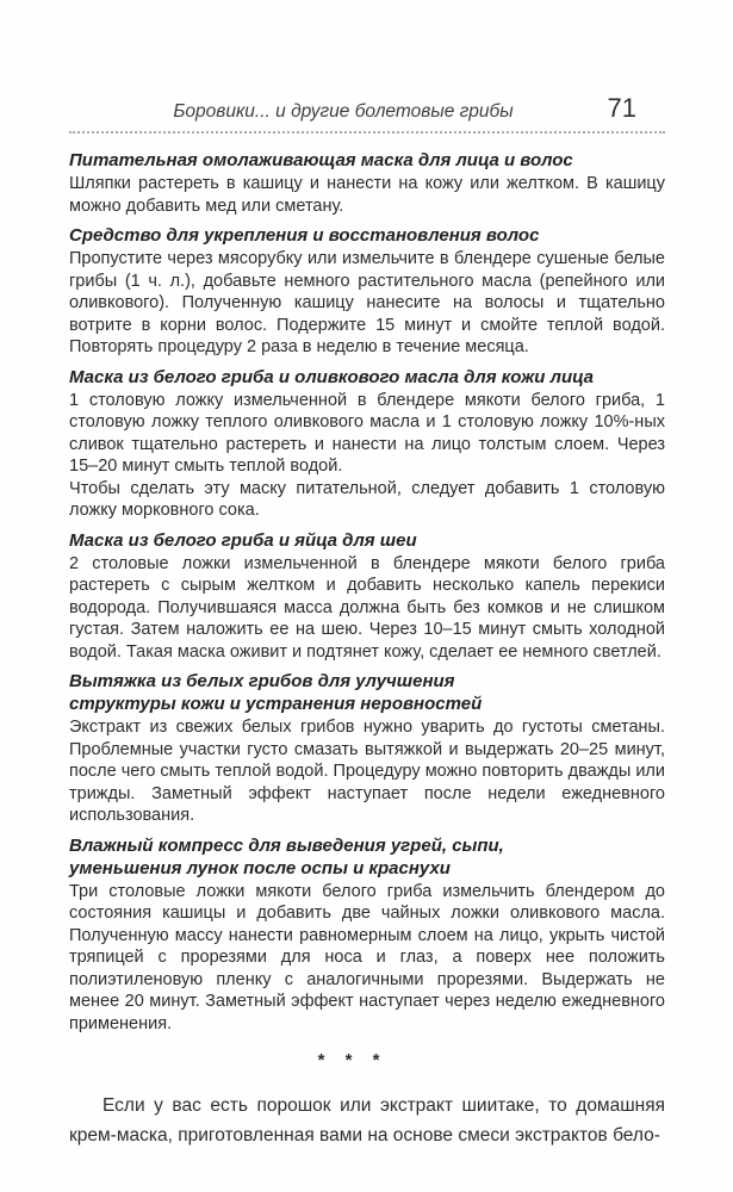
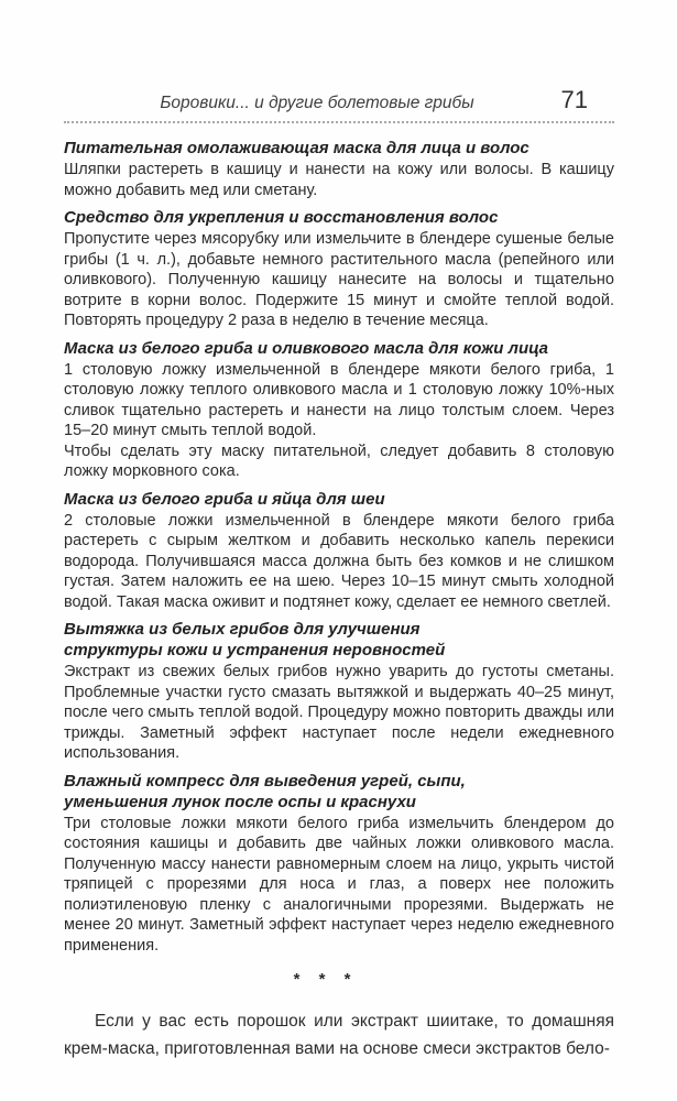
  Боровики... и другие болетовые грибы
  71
  Питательная омолаживающая маска для лица и волос
- Шляпки растереть в кашицу и нанести на кожу или желтком. В кашицу можно добавить мед или сметану.
+ Шляпки растереть в кашицу и нанести на кожу или волосы. В кашицу можно добавить мед или сметану.
  Средство для укрепления и восстановления волос
  Пропустите через мясорубку или измельчите в блендере сушеные белые грибы (1 ч. л.), добавьте немного растительного масла (репейного или оливкового). Полученную кашицу нанесите на волосы и тщательно вотрите в корни волос. Подержите 15 минут и смойте теплой водой. Повторять процедуру 2 раза в неделю в течение месяца.
  Маска из белого гриба и оливкового масла для кожи лица
  1 столовую ложку измельченной в блендере мякоти белого гриба, 1 столовую ложку теплого оливкового масла и 1 столовую ложку 10%-ных сливок тщательно растереть и нанести на лицо толстым слоем. Через 15–20 минут смыть теплой водой.
- Чтобы сделать эту маску питательной, следует добавить 1 столовую ложку морковного сока.
+ Чтобы сделать эту маску питательной, следует добавить 8 столовую ложку морковного сока.
  Маска из белого гриба и яйца для шеи
  2 столовые ложки измельченной в блендере мякоти белого гриба растереть с сырым желтком и добавить несколько капель перекиси водорода. Получившаяся масса должна быть без комков и не слишком густая. Затем наложить ее на шею. Через 10–15 минут смыть холодной водой. Такая маска оживит и подтянет кожу, сделает ее немного светлей.
  Вытяжка из белых грибов для улучшения
  структуры кожи и устранения неровностей
- Экстракт из свежих белых грибов нужно уварить до густоты сметаны. Проблемные участки густо смазать вытяжкой и выдержать 20–25 минут, после чего смыть теплой водой. Процедуру можно повторить дважды или трижды. Заметный эффект наступает после недели ежедневного использования.
+ Экстракт из свежих белых грибов нужно уварить до густоты сметаны. Проблемные участки густо смазать вытяжкой и выдержать 40–25 минут, после чего смыть теплой водой. Процедуру можно повторить дважды или трижды. Заметный эффект наступает после недели ежедневного использования.
  Влажный компресс для выведения угрей, сыпи,
  уменьшения лунок после оспы и краснухи
  Три столовые ложки мякоти белого гриба измельчить блендером до состояния кашицы и добавить две чайных ложки оливкового масла. Полученную массу нанести равномерным слоем на лицо, укрыть чистой тряпицей с прорезями для носа и глаз, а поверх нее положить полиэтиленовую пленку с аналогичными прорезями. Выдержать не менее 20 минут. Заметный эффект наступает через неделю ежедневного применения.
  * * *
  Если у вас есть порошок или экстракт шиитаке, то домашняя крем-маска, приготовленная вами на основе смеси экстрактов бело-
